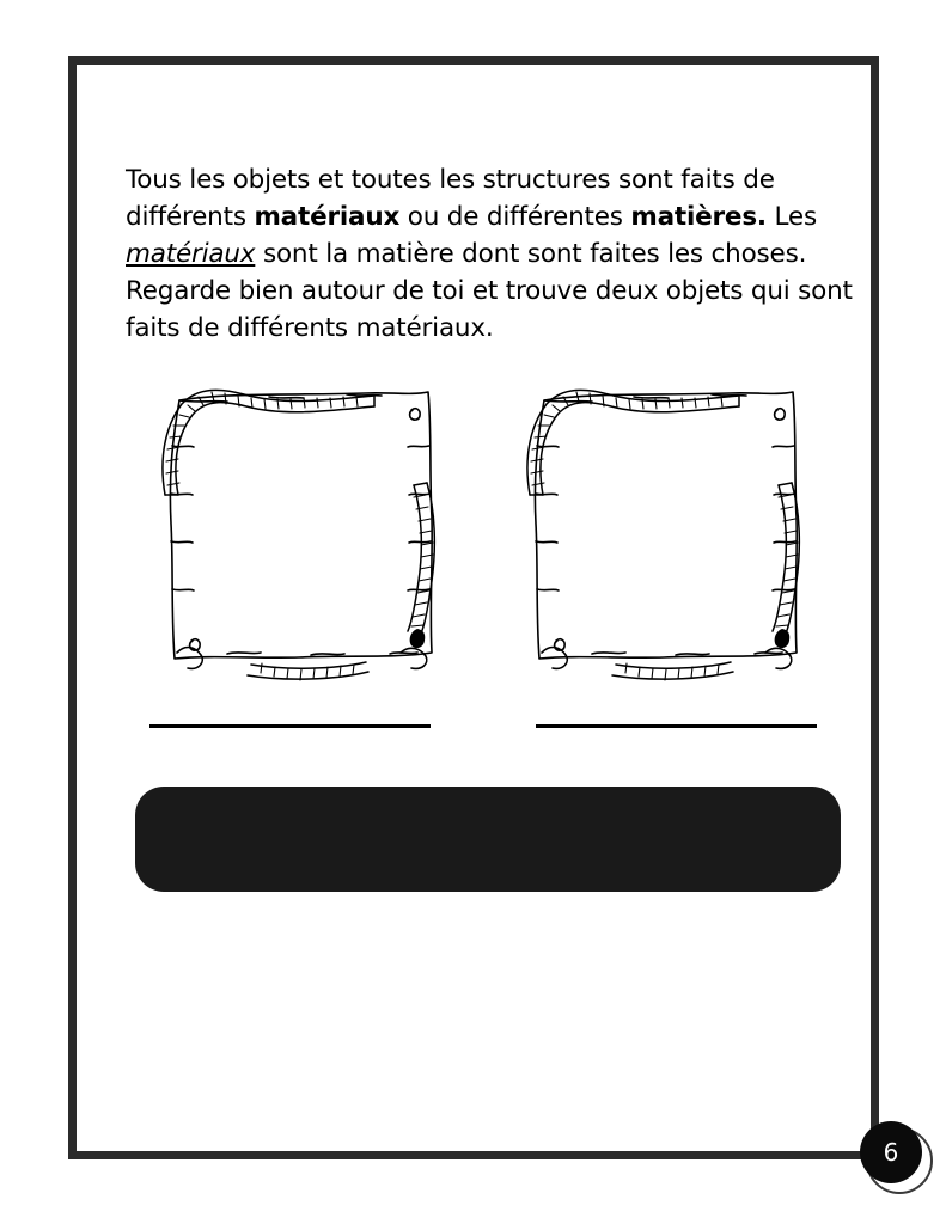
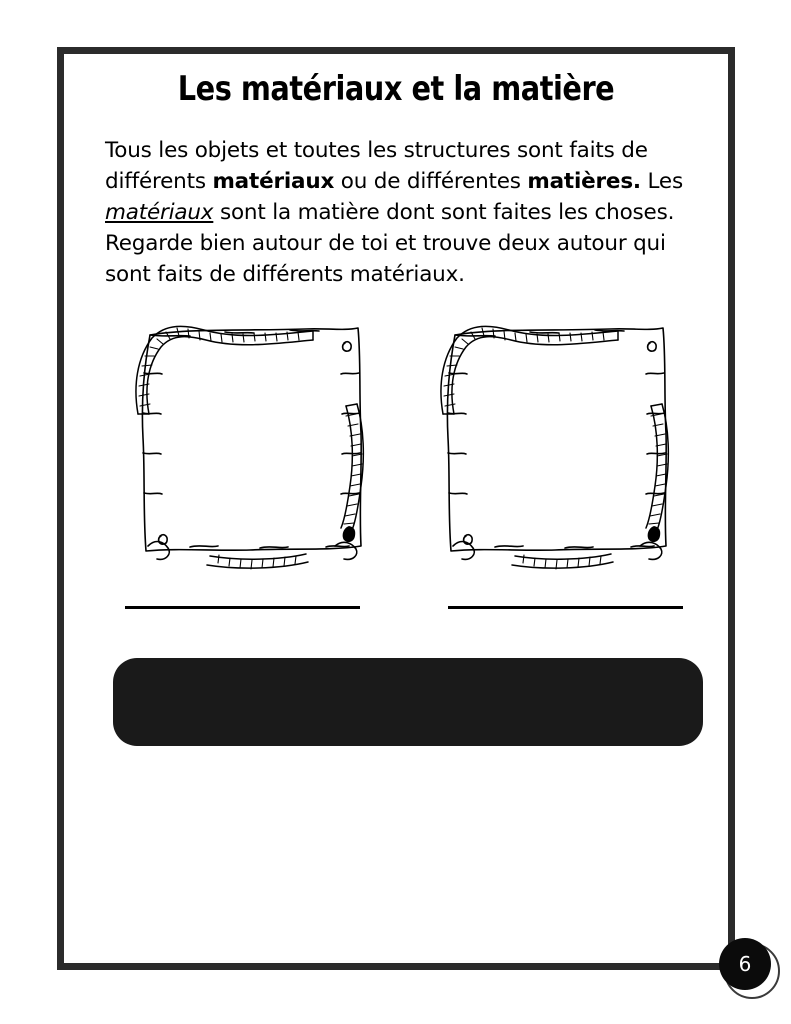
+ Les matériaux et la matière
- Tous les objets et toutes les structures sont faits de différents matériaux ou de différentes matières. Les matériaux sont la matière dont sont faites les choses. Regarde bien autour de toi et trouve deux objets qui sont faits de différents matériaux.
+ Tous les objets et toutes les structures sont faits de différents matériaux ou de différentes matières. Les matériaux sont la matière dont sont faites les choses. Regarde bien autour de toi et trouve deux autour qui sont faits de différents matériaux.
  6
